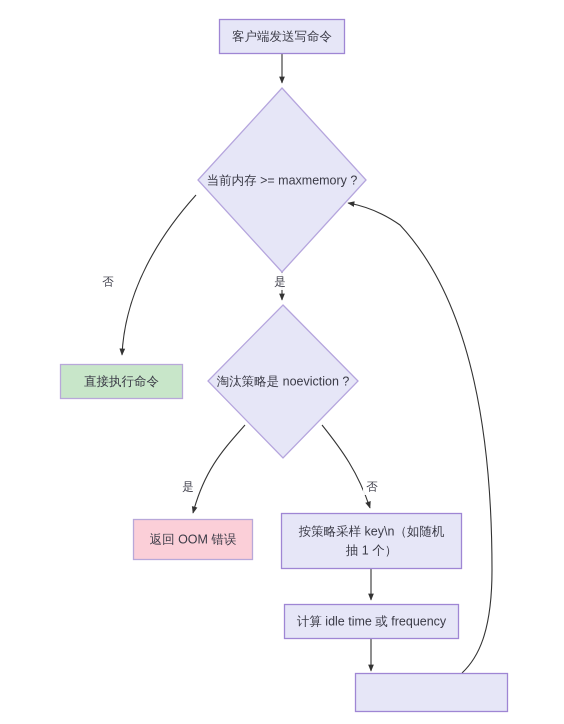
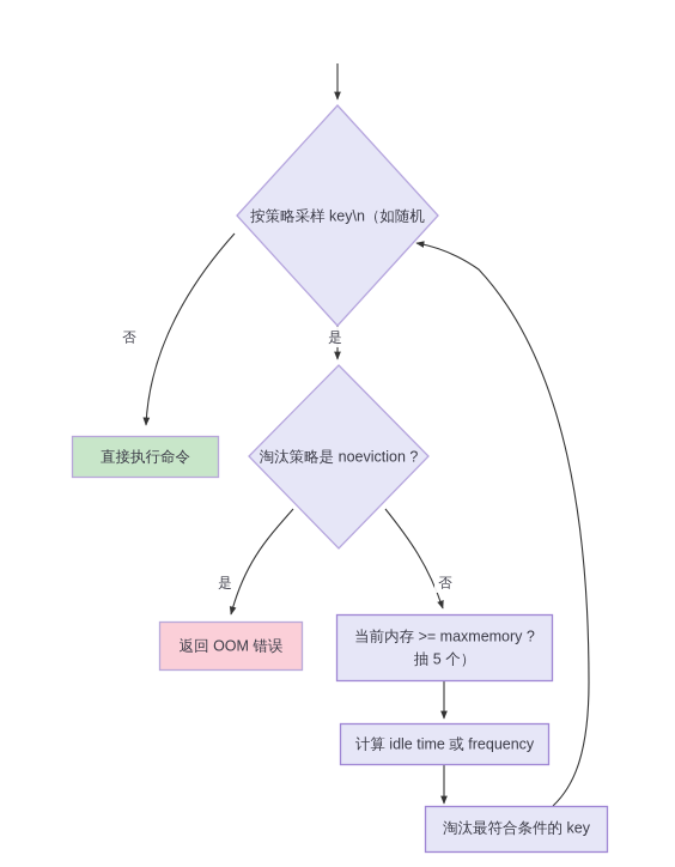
  否
  是
  是
  否
- 客户端发送写命令
- 当前内存 >= maxmemory ?
+ 按策略采样 key\n（如随机
  直接执行命令
  淘汰策略是 noeviction ?
  返回 OOM 错误
- 按策略采样 key\n（如随机
+ 当前内存 >= maxmemory ?
- 抽 1 个）
+ 抽 5 个）
  计算 idle time 或 frequency
+ 淘汰最符合条件的 key
